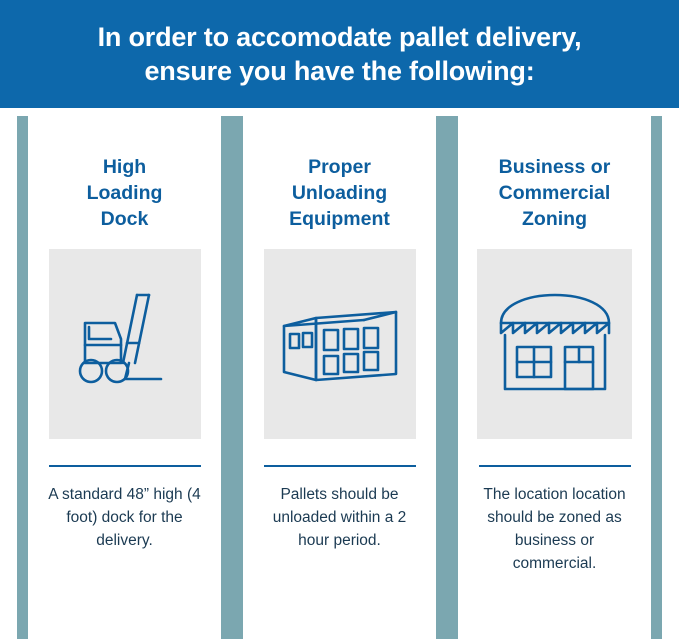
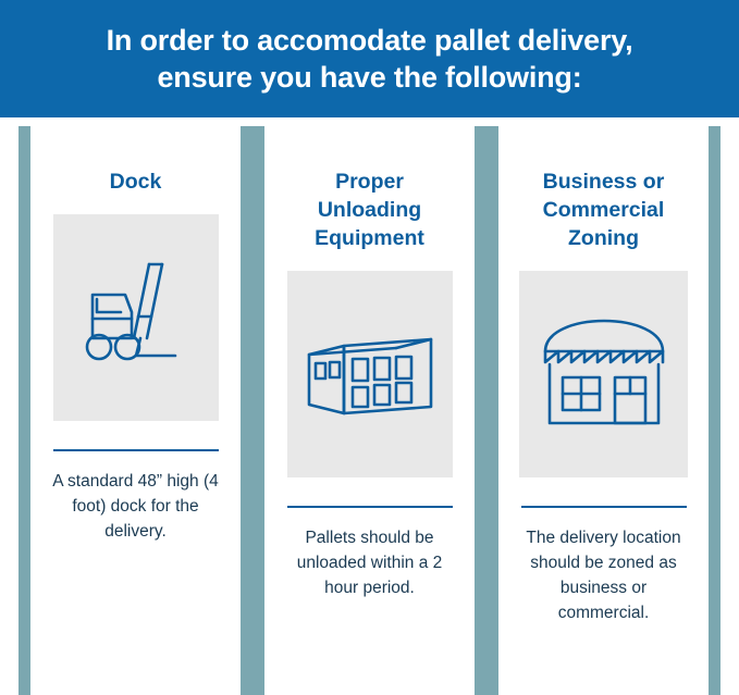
  In order to accomodate pallet delivery,
  ensure you have the following:
- High
- Loading
  Dock
  A standard 48” high (4 foot) dock for the delivery.
  Proper
  Unloading
  Equipment
  Pallets should be unloaded within a 2 hour period.
  Business or
  Commercial
  Zoning
- The location location should be zoned as business or commercial.
+ The delivery location should be zoned as business or commercial.
